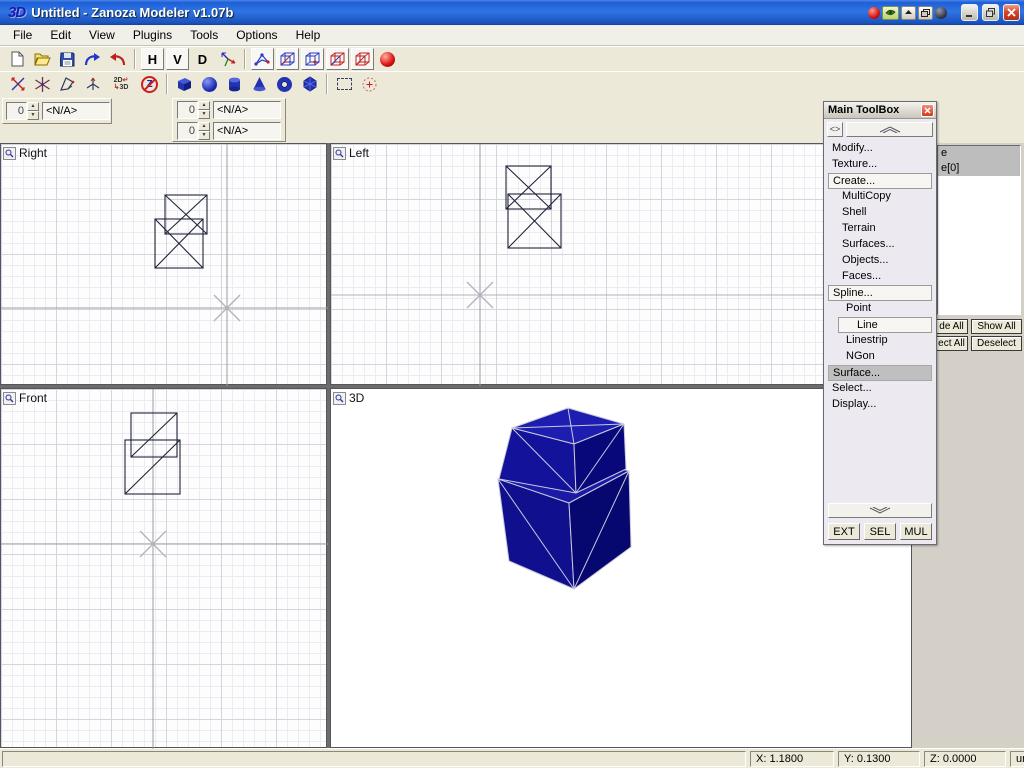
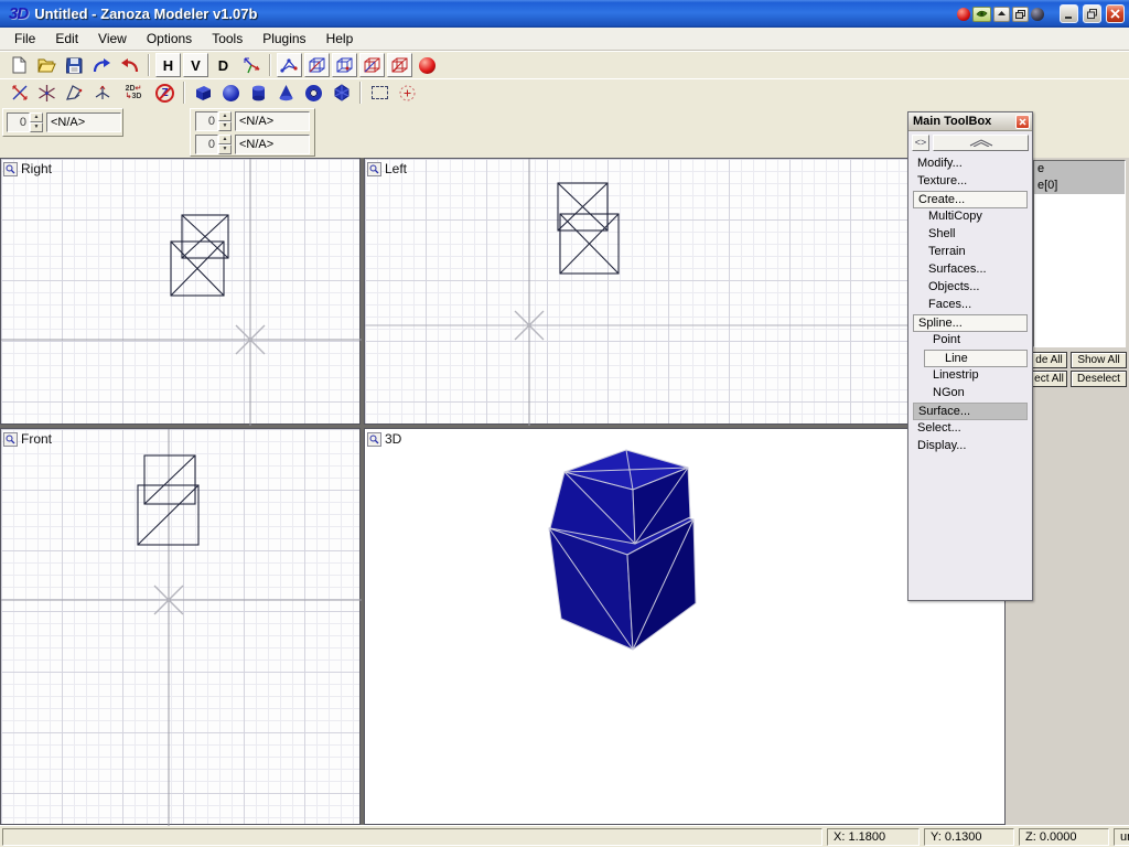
  3D
  Untitled - Zanoza Modeler v1.07b
  File
  Edit
  View
- Plugins
+ Options
  Tools
- Options
+ Plugins
  Help
  H
  V
  D
  0
  <N/A>
  0
  <N/A>
  0
  <N/A>
  Right
  Left
  Front
  3D
  e
  e[0]
  de All
  Show All
  ect All
  Deselect
  Main ToolBox
  <>
  Modify...
  Texture...
  Create...
  MultiCopy
  Shell
  Terrain
  Surfaces...
  Objects...
  Faces...
  Spline...
  Point
  Line
  Linestrip
  NGon
  Surface...
  Select...
  Display...
- EXT
- SEL
- MUL
  X: 1.1800
  Y: 0.1300
  Z: 0.0000
